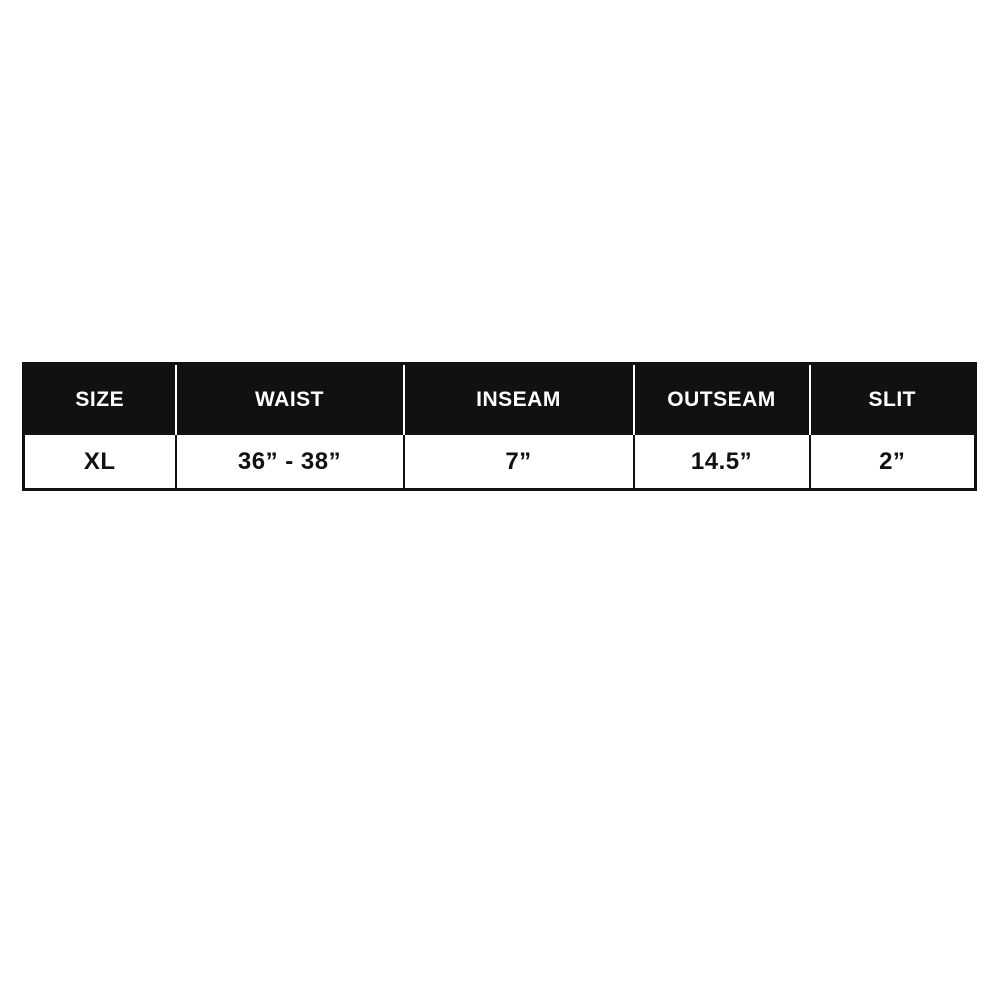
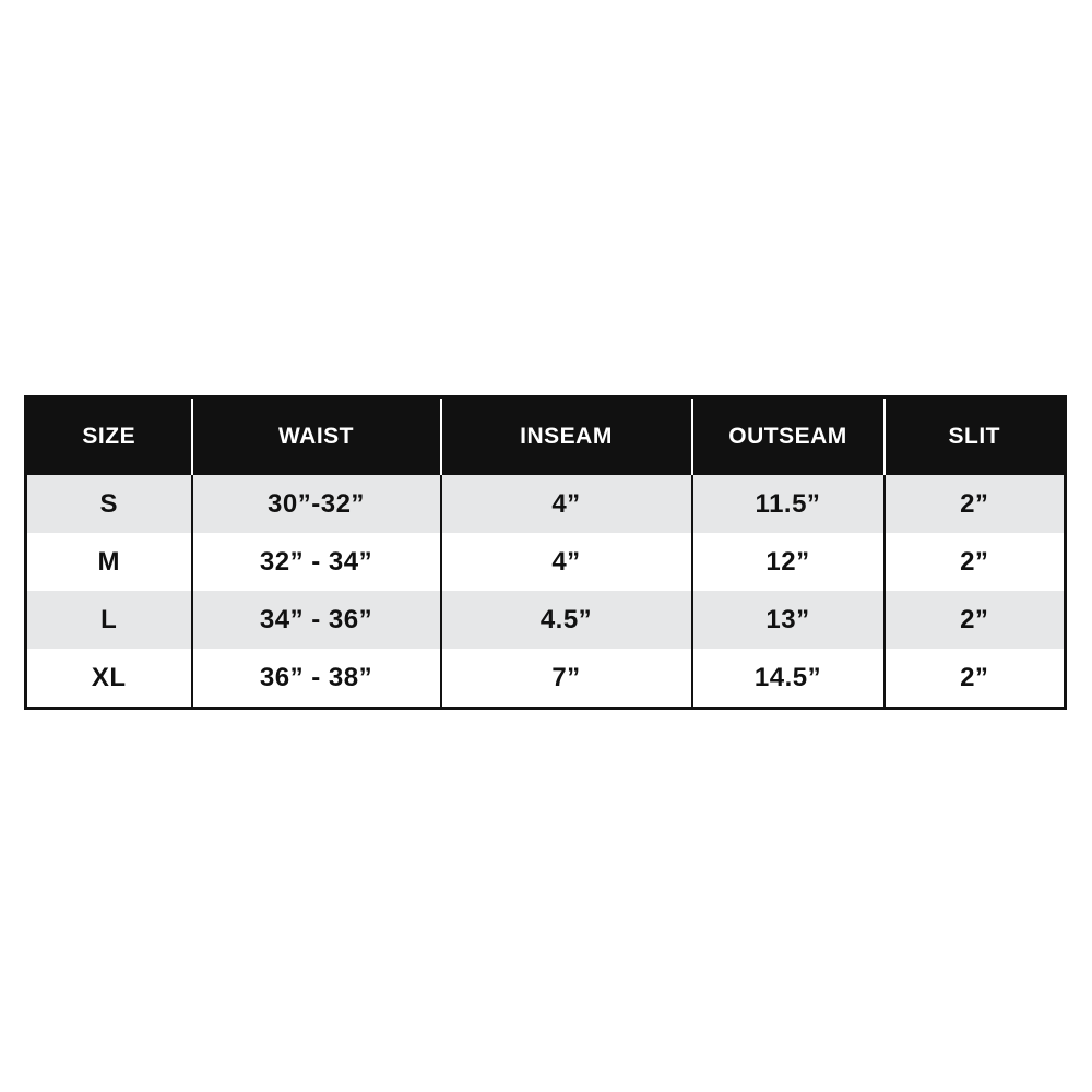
  SIZE	WAIST	INSEAM	OUTSEAM	SLIT
+ S	30”-32”	4”	11.5”	2”
+ M	32” - 34”	4”	12”	2”
+ L	34” - 36”	4.5”	13”	2”
  XL	36” - 38”	7”	14.5”	2”
